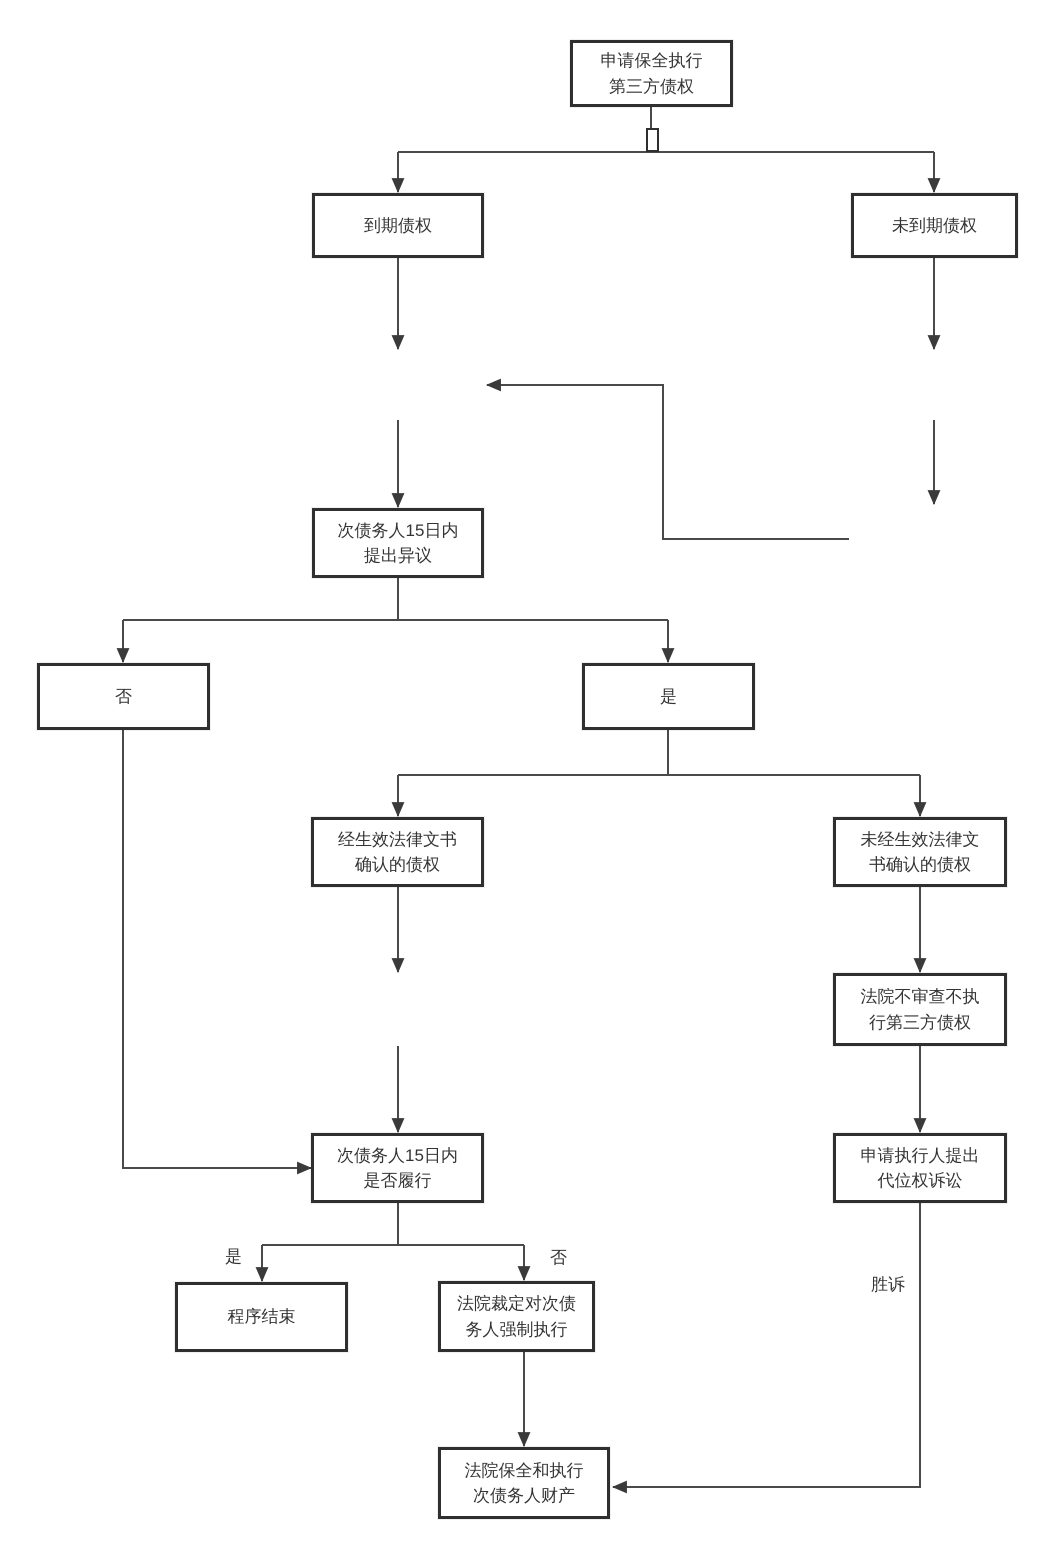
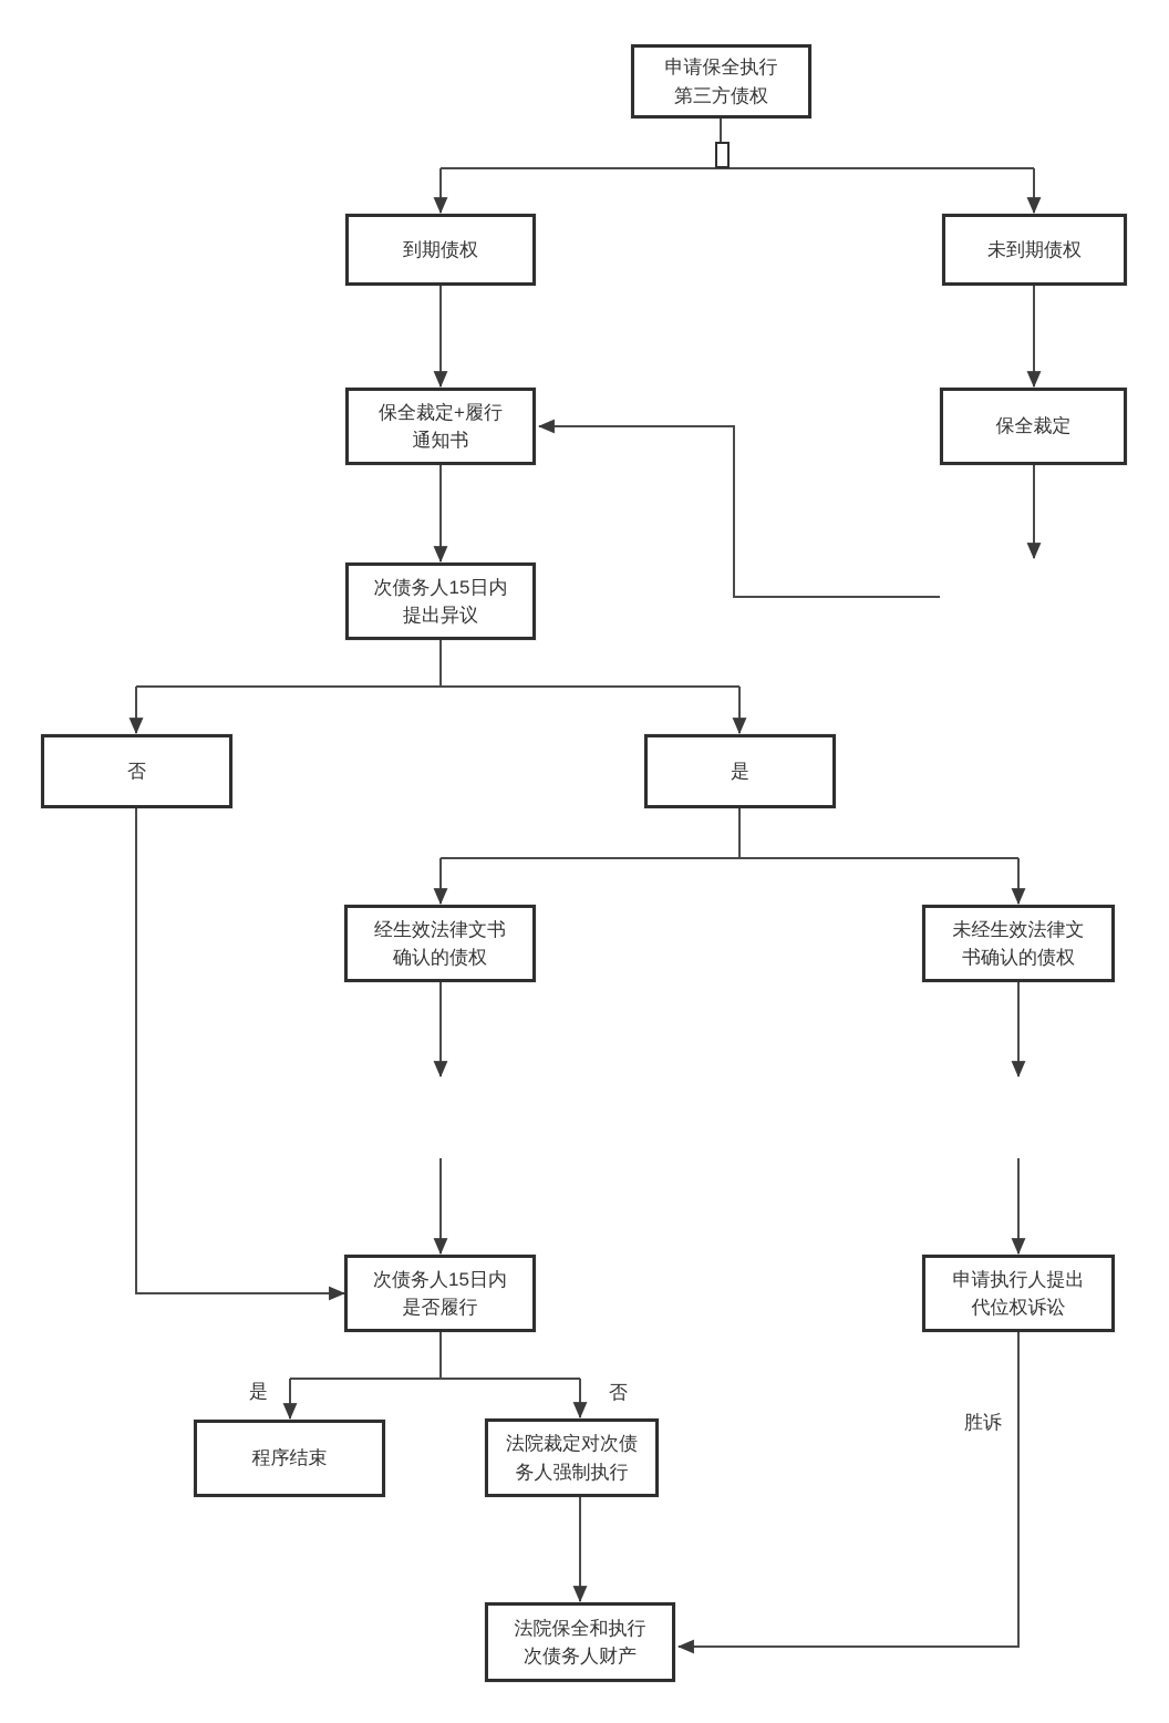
  申请保全执行
  第三方债权
  到期债权
  未到期债权
+ 保全裁定+履行
+ 通知书
+ 保全裁定
  次债务人15日内
  提出异议
  否
  是
  经生效法律文书
  确认的债权
  未经生效法律文
  书确认的债权
- 法院不审查不执
- 行第三方债权
  次债务人15日内
  是否履行
  申请执行人提出
  代位权诉讼
  程序结束
  法院裁定对次债
  务人强制执行
  法院保全和执行
  次债务人财产
  是
  否
  胜诉
